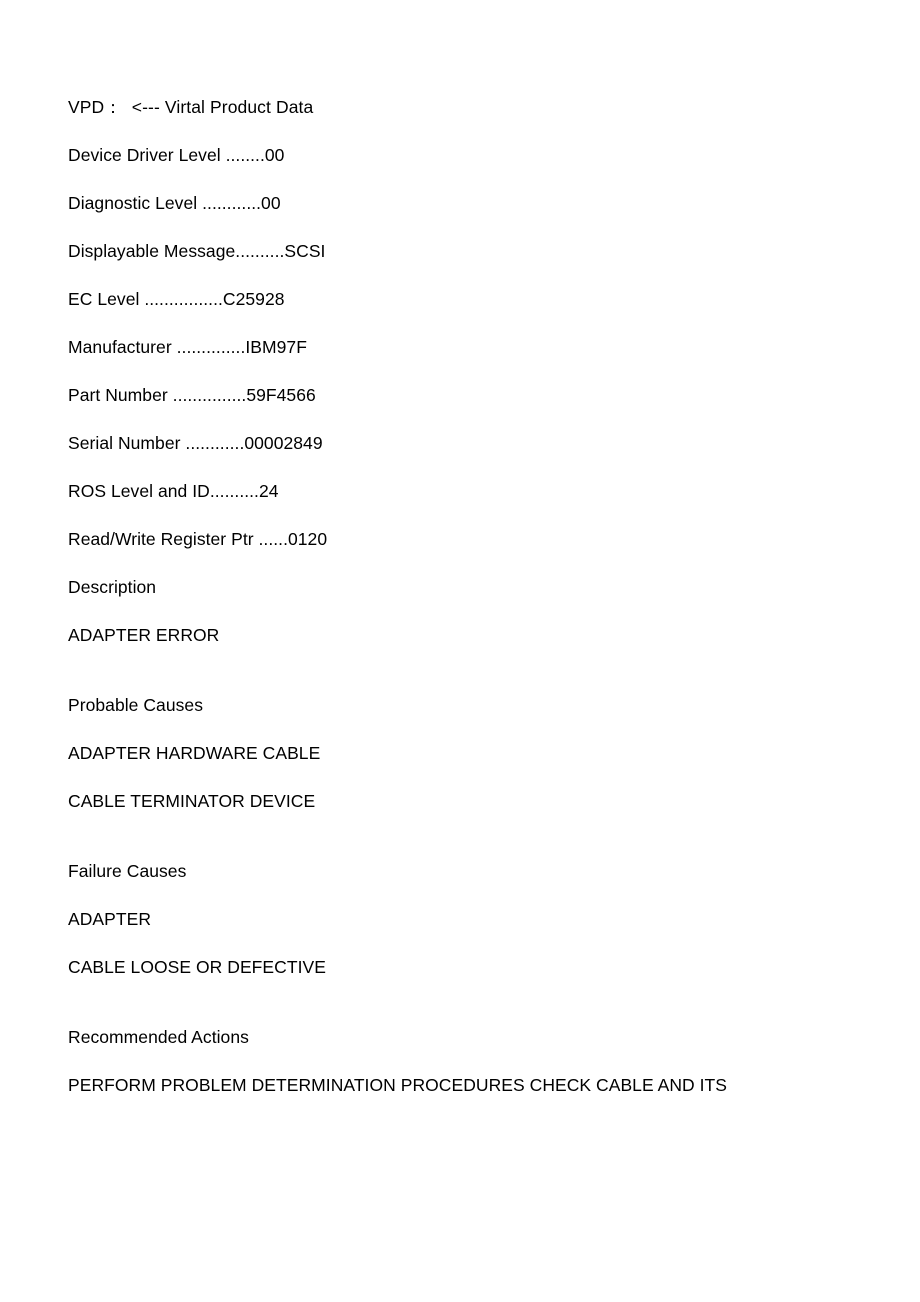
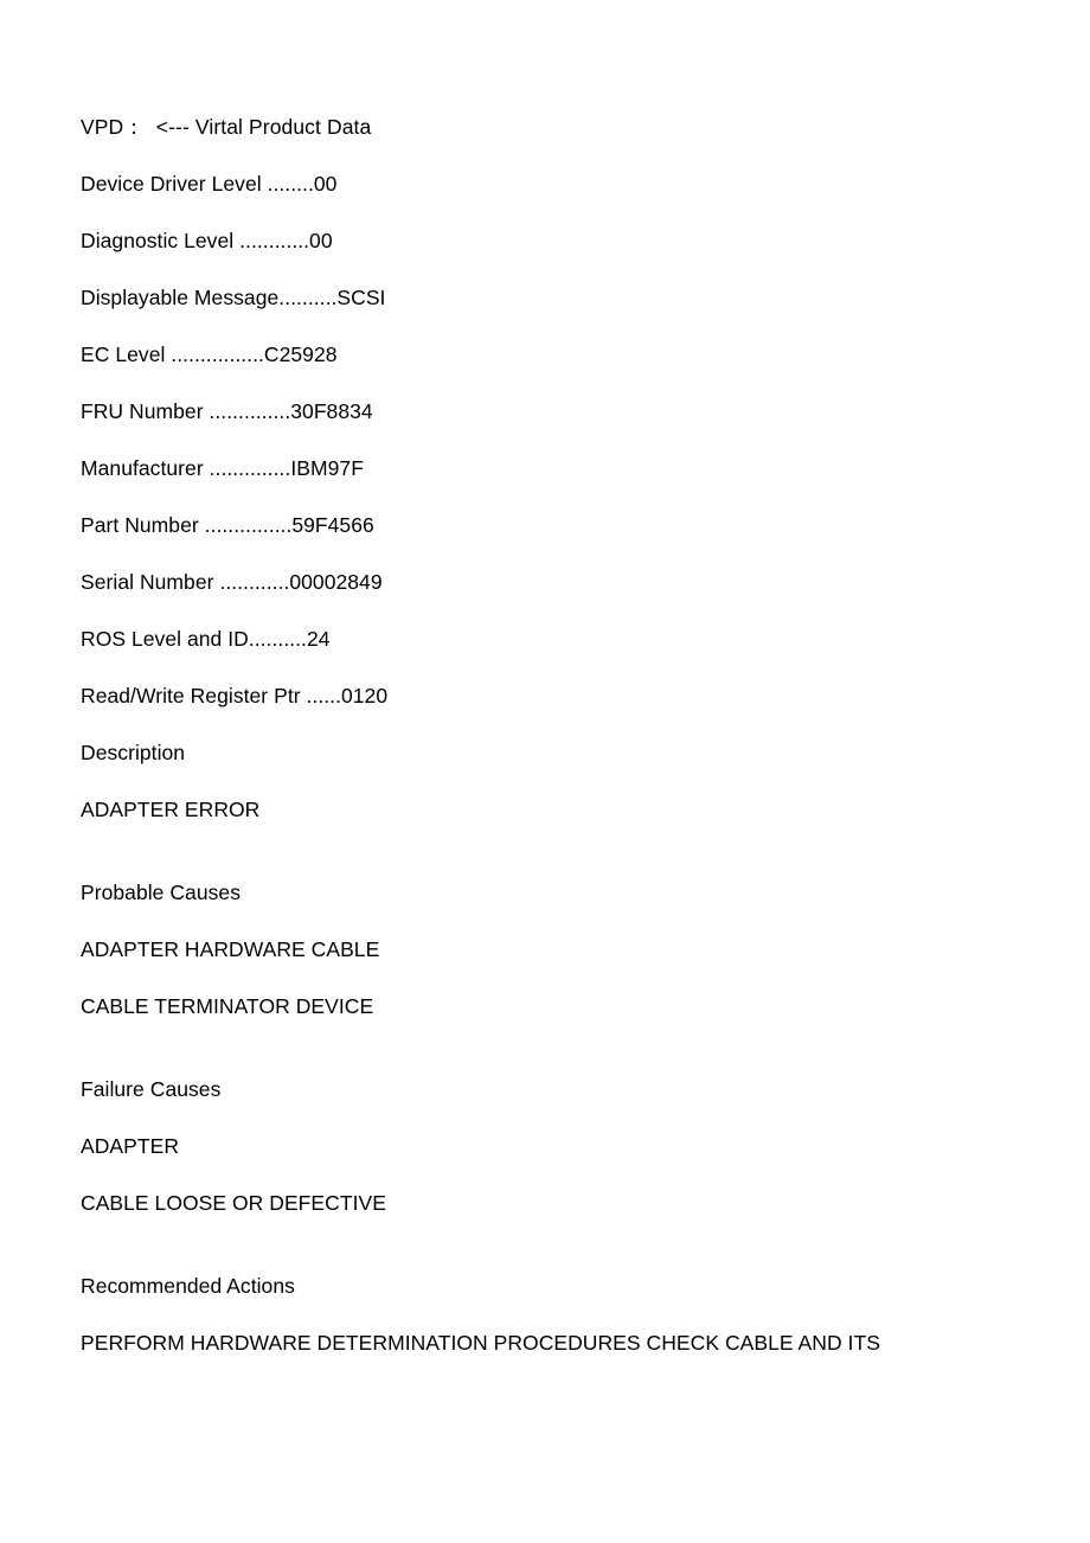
  VPD： <--- Virtal Product Data
  Device Driver Level ........00
  Diagnostic Level ............00
  Displayable Message..........SCSI
  EC Level ................C25928
+ FRU Number ..............30F8834
  Manufacturer ..............IBM97F
  Part Number ...............59F4566
  Serial Number ............00002849
  ROS Level and ID..........24
  Read/Write Register Ptr ......0120
  Description
  ADAPTER ERROR
  Probable Causes
  ADAPTER HARDWARE CABLE
  CABLE TERMINATOR DEVICE
  Failure Causes
  ADAPTER
  CABLE LOOSE OR DEFECTIVE
  Recommended Actions
- PERFORM PROBLEM DETERMINATION PROCEDURES CHECK CABLE AND ITS
+ PERFORM HARDWARE DETERMINATION PROCEDURES CHECK CABLE AND ITS
